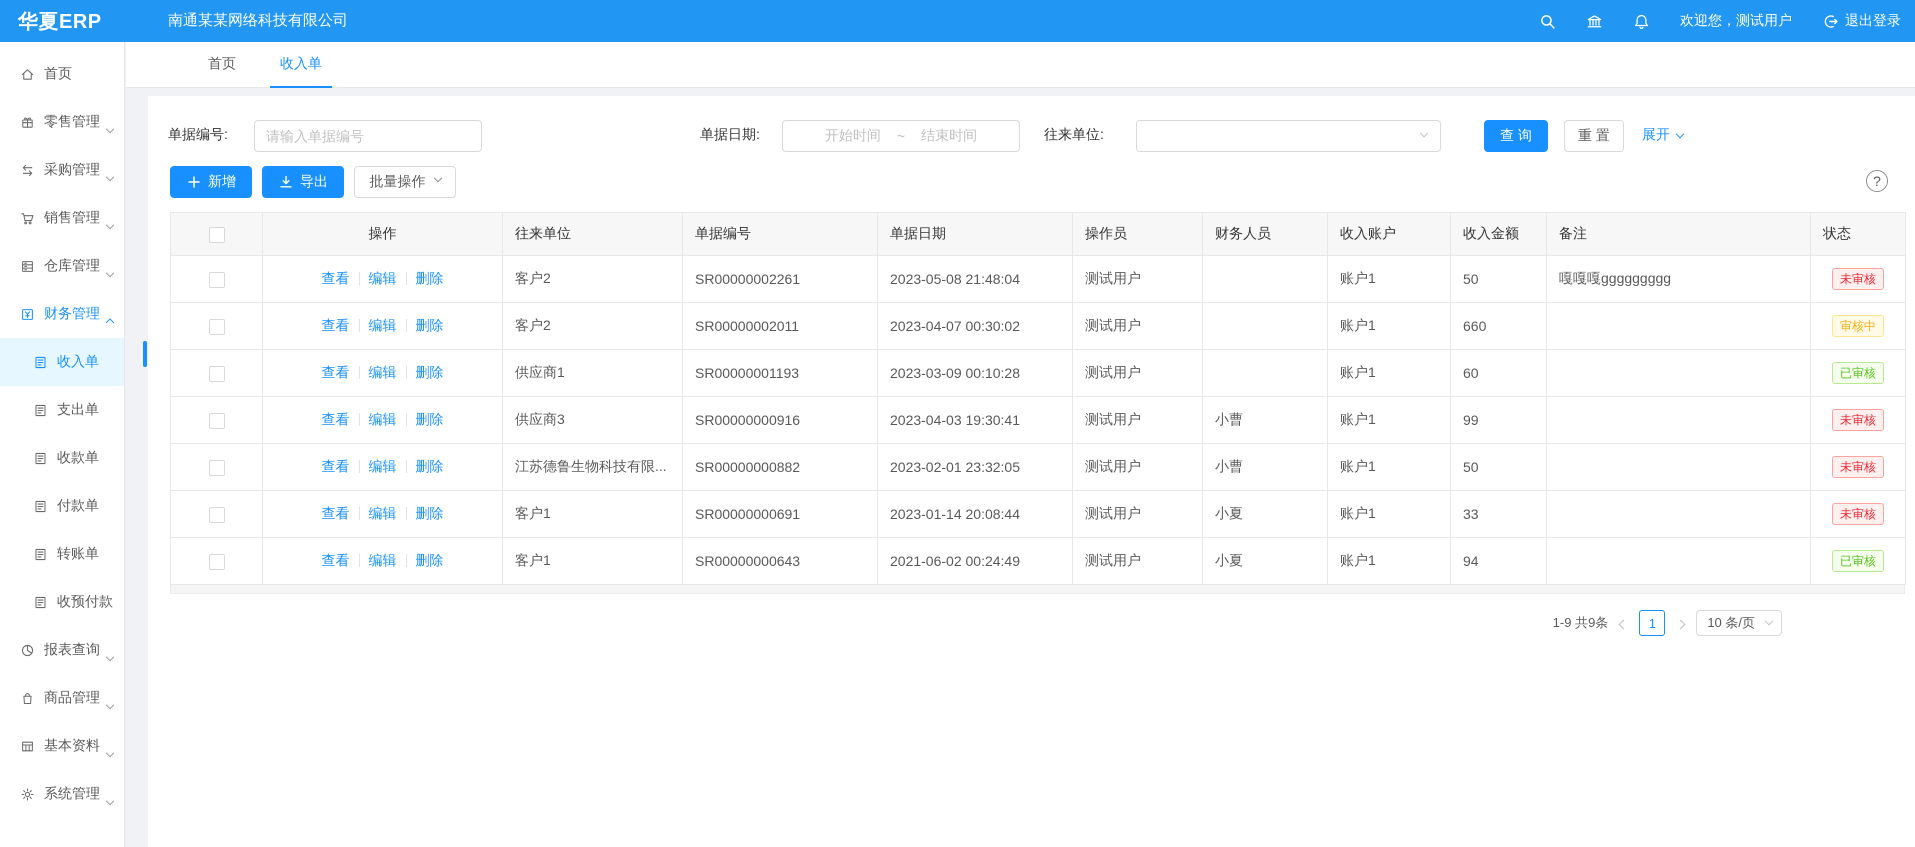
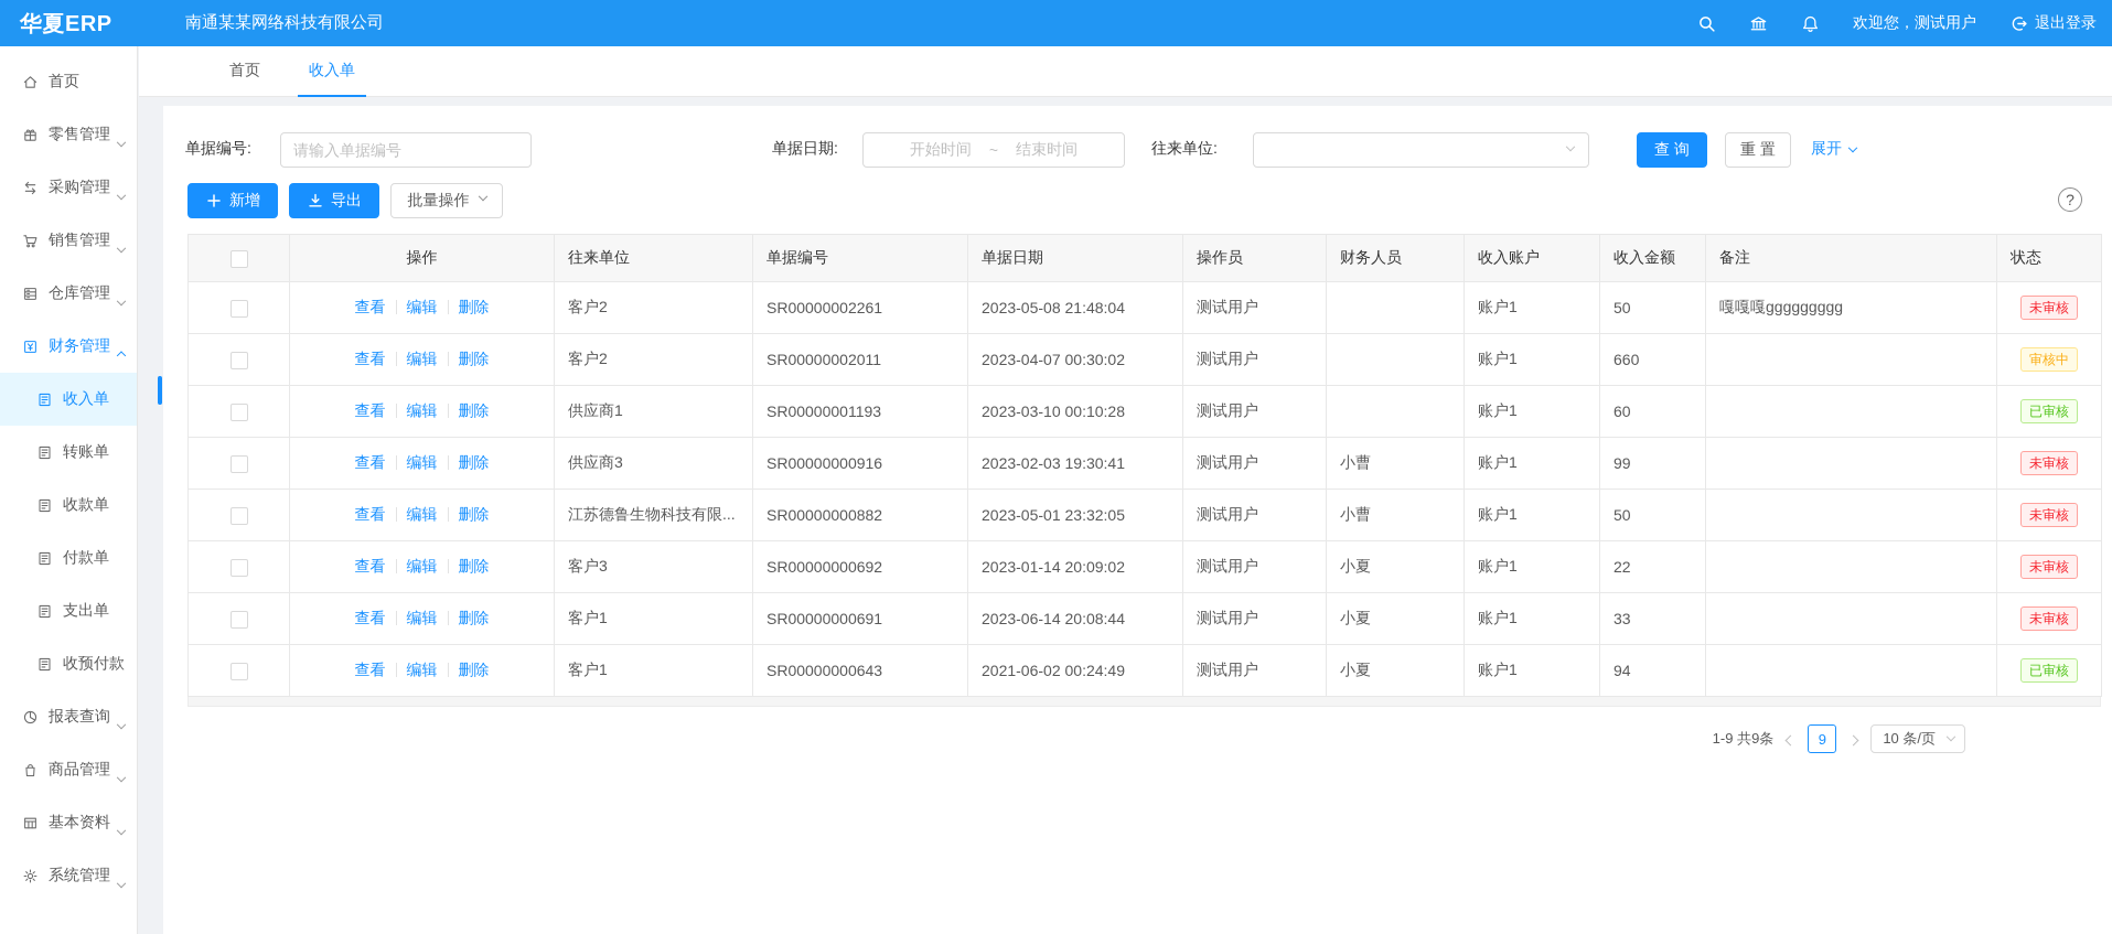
  华夏ERP
  南通某某网络科技有限公司
  欢迎您，测试用户
  退出登录
  首页
  零售管理
  采购管理
  销售管理
  仓库管理
  财务管理
  收入单
- 支出单
+ 转账单
  收款单
  付款单
- 转账单
+ 支出单
  收预付款
  报表查询
  商品管理
  基本资料
  系统管理
  首页
  收入单
  单据编号:
  请输入单据编号
  单据日期:
  开始时间
  ~
  结束时间
  往来单位:
  查 询
  重 置
  展开
  新增
  导出
  批量操作
  ?
  	操作	往来单位	单据编号	单据日期	操作员	财务人员	收入账户	收入金额	备注	状态
  	查看 编辑 删除	客户2	SR00000002261	2023-05-08 21:48:04	测试用户		账户1	50	嘎嘎嘎ggggggggg	未审核
  	查看 编辑 删除	客户2	SR00000002011	2023-04-07 00:30:02	测试用户		账户1	660		审核中
- 	查看 编辑 删除	供应商1	SR00000001193	2023-03-09 00:10:28	测试用户		账户1	60		已审核
+ 	查看 编辑 删除	供应商1	SR00000001193	2023-03-10 00:10:28	测试用户		账户1	60		已审核
- 	查看 编辑 删除	供应商3	SR00000000916	2023-04-03 19:30:41	测试用户	小曹	账户1	99		未审核
+ 	查看 编辑 删除	供应商3	SR00000000916	2023-02-03 19:30:41	测试用户	小曹	账户1	99		未审核
- 	查看 编辑 删除	江苏德鲁生物科技有限...	SR00000000882	2023-02-01 23:32:05	测试用户	小曹	账户1	50		未审核
+ 	查看 编辑 删除	江苏德鲁生物科技有限...	SR00000000882	2023-05-01 23:32:05	测试用户	小曹	账户1	50		未审核
+ 	查看 编辑 删除	客户3	SR00000000692	2023-01-14 20:09:02	测试用户	小夏	账户1	22		未审核
- 	查看 编辑 删除	客户1	SR00000000691	2023-01-14 20:08:44	测试用户	小夏	账户1	33		未审核
+ 	查看 编辑 删除	客户1	SR00000000691	2023-06-14 20:08:44	测试用户	小夏	账户1	33		未审核
  	查看 编辑 删除	客户1	SR00000000643	2021-06-02 00:24:49	测试用户	小夏	账户1	94		已审核
  1-9 共9条
- 1
+ 9
  10 条/页
